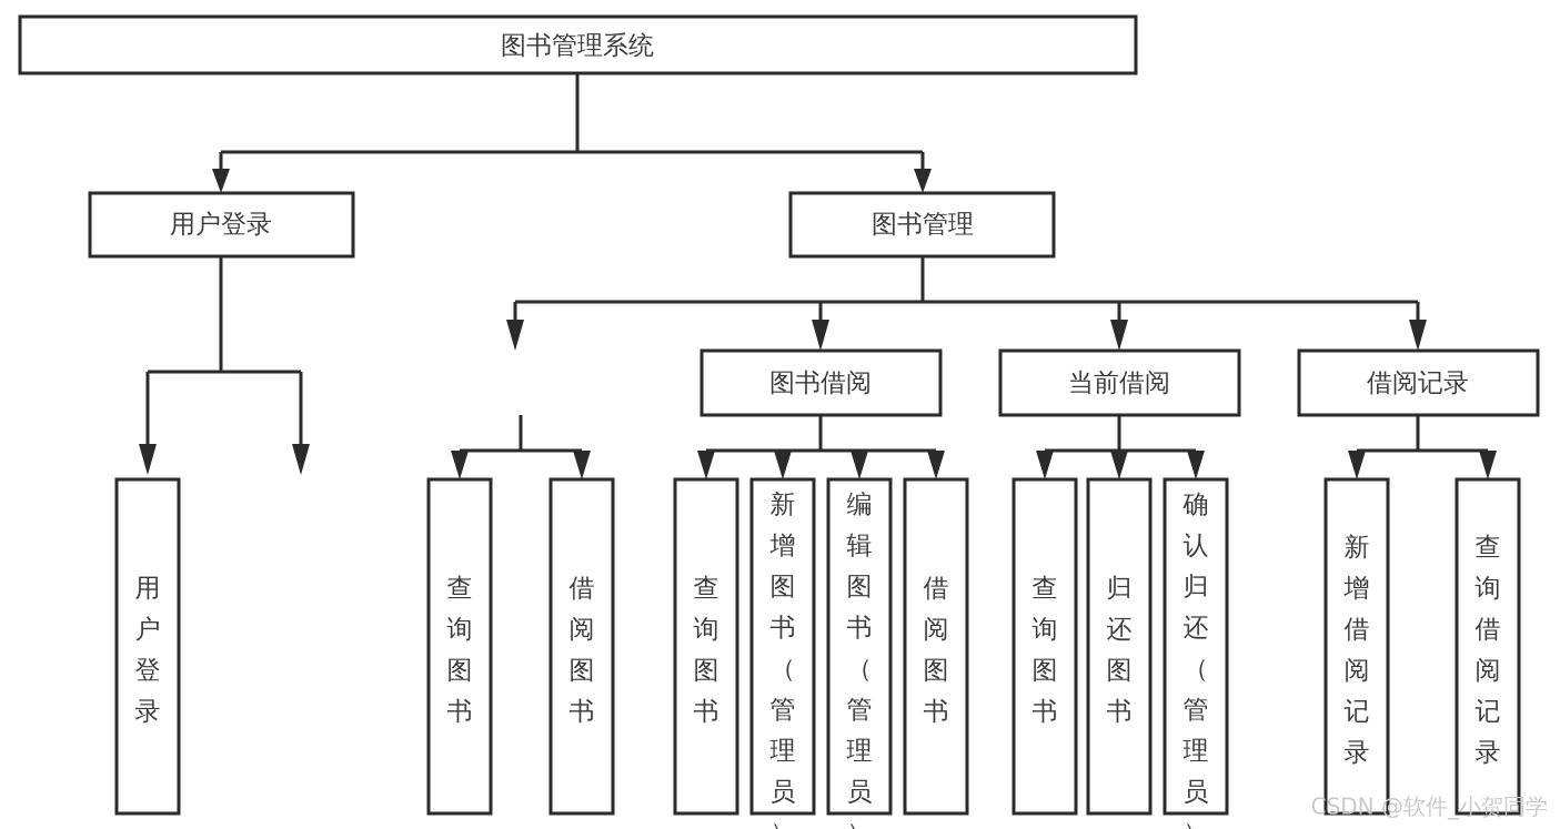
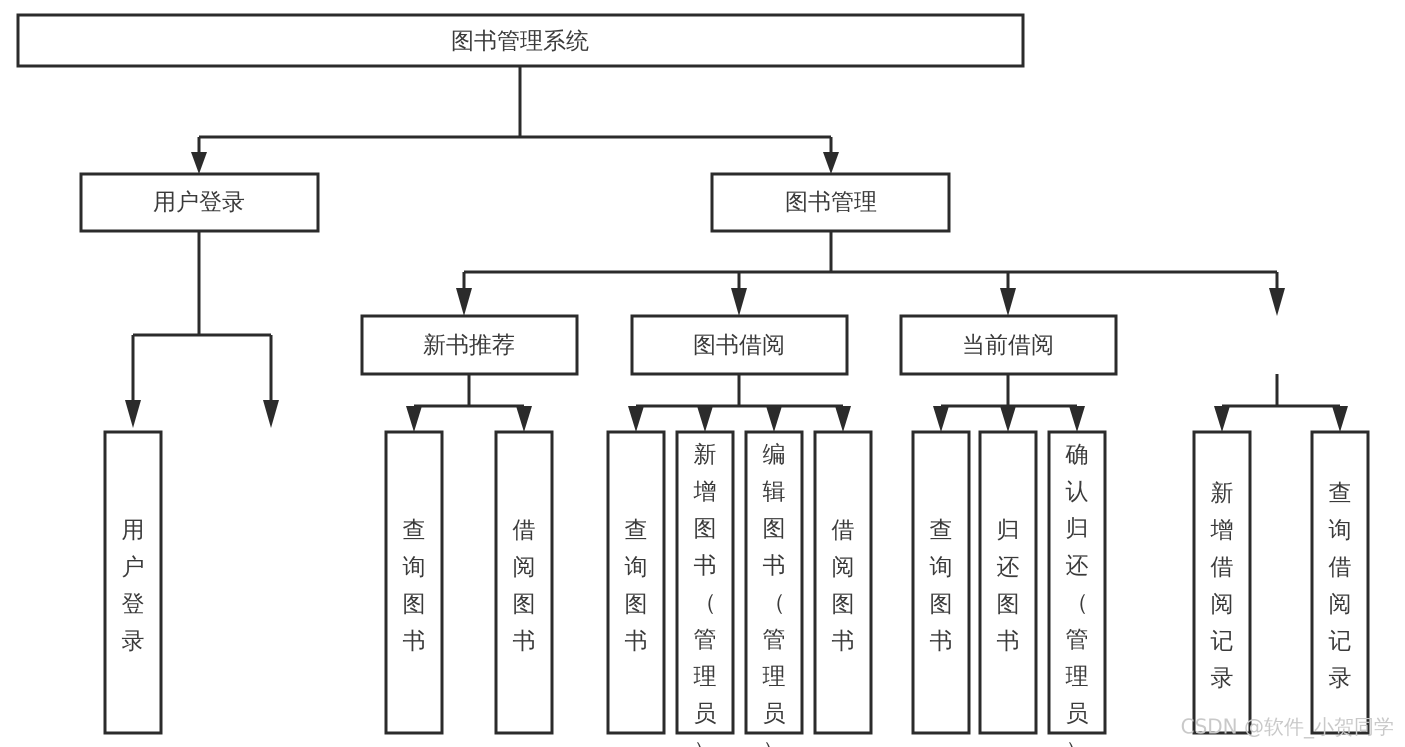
  图书管理系统
  用户登录
  图书管理
+ 新书推荐
  图书借阅
  当前借阅
- 借阅记录
  用户登录
  查询图书
  借阅图书
  查询图书
  新增图书（管理员
  编辑图书（管理员
  借阅图书
  查询图书
  归还图书
  确认归还（管理员
  新增借阅记录
  查询借阅记录
  CSDN @软件_小贺同学
